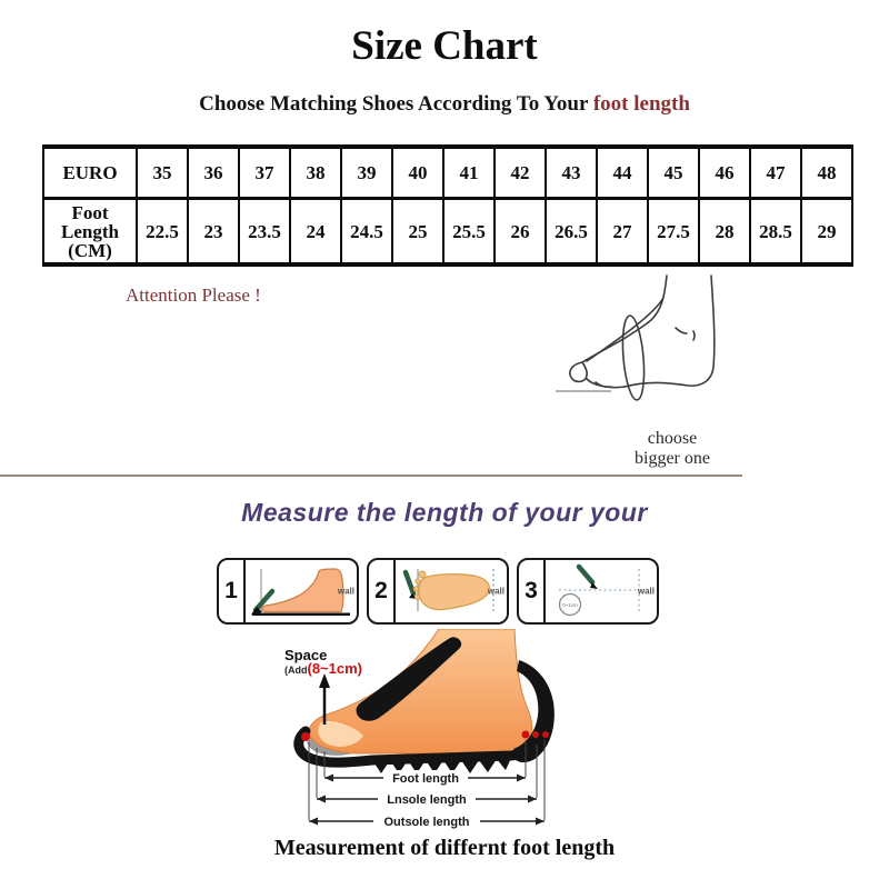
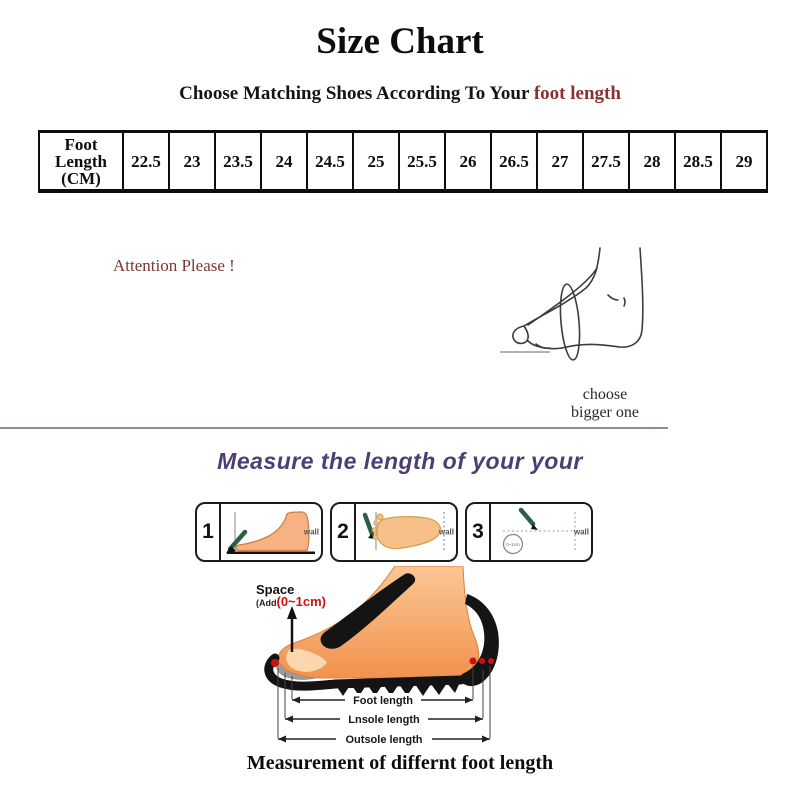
  Size Chart
  Choose Matching Shoes According To Your foot length
- EURO	35	36	37	38	39	40	41	42	43	44	45	46	47	48
  Foot Length (CM)	22.5	23	23.5	24	24.5	25	25.5	26	26.5	27	27.5	28	28.5	29
  Attention Please !
  choose
  bigger one
  Measure the length of your your
  1
  wall
  2
  wall
  3
  wall
  Foot length
  Lnsole length
  Outsole length
  Space
- (Add(8~1cm)
+ (Add(0~1cm)
  Measurement of differnt foot length
